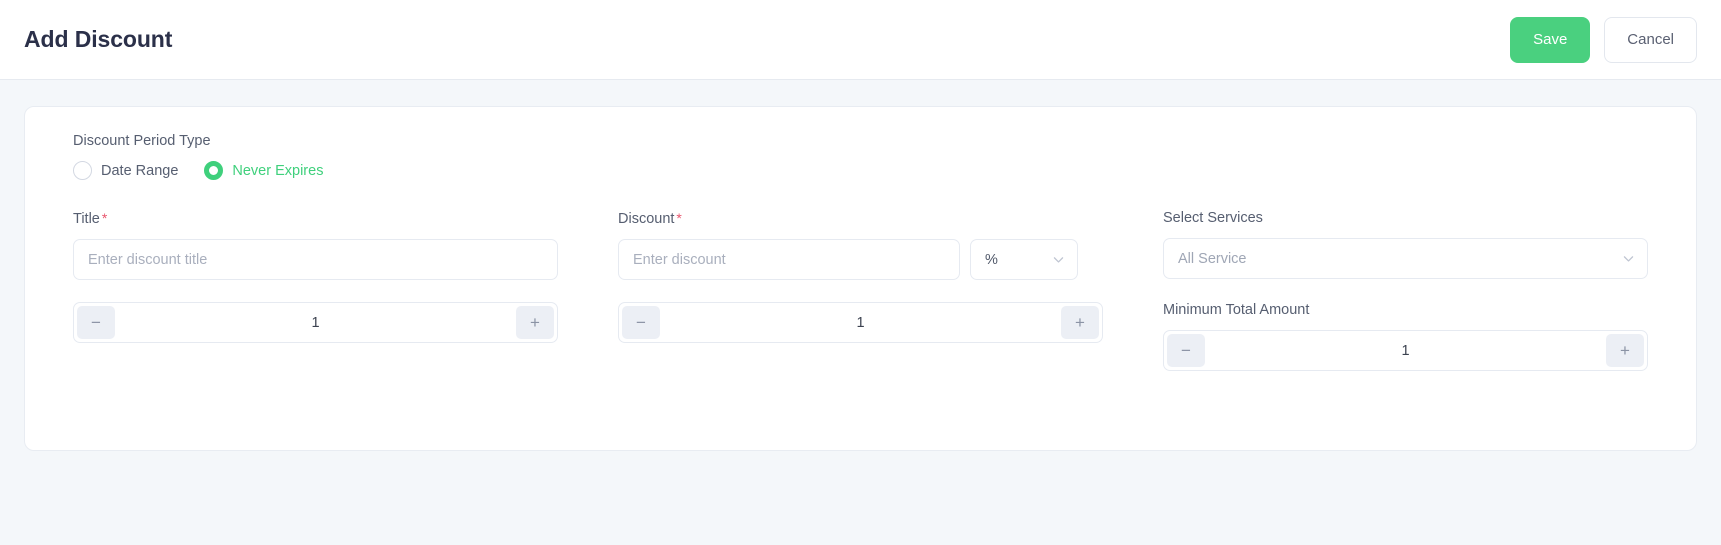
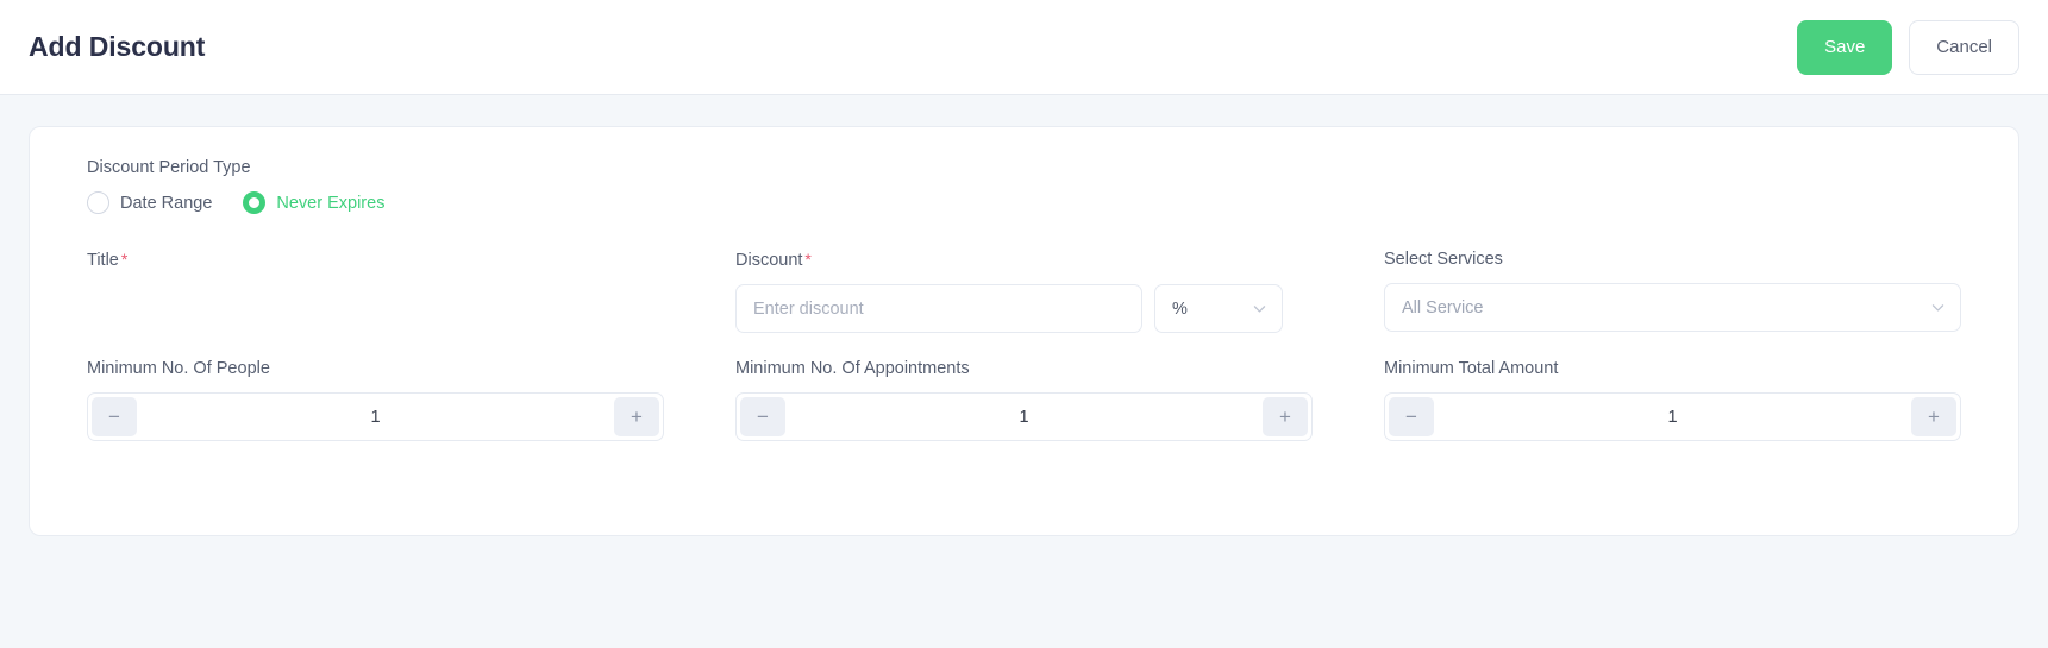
  Add Discount
  Save
  Cancel
  Discount Period Type
  Date Range
  Never Expires
  Title *
- Enter discount title
  Discount *
  Enter discount
  %
  Select Services
  All Service
+ Minimum No. Of People
  −
  1
  +
+ Minimum No. Of Appointments
  −
  1
  +
  Minimum Total Amount
  −
  1
  +
